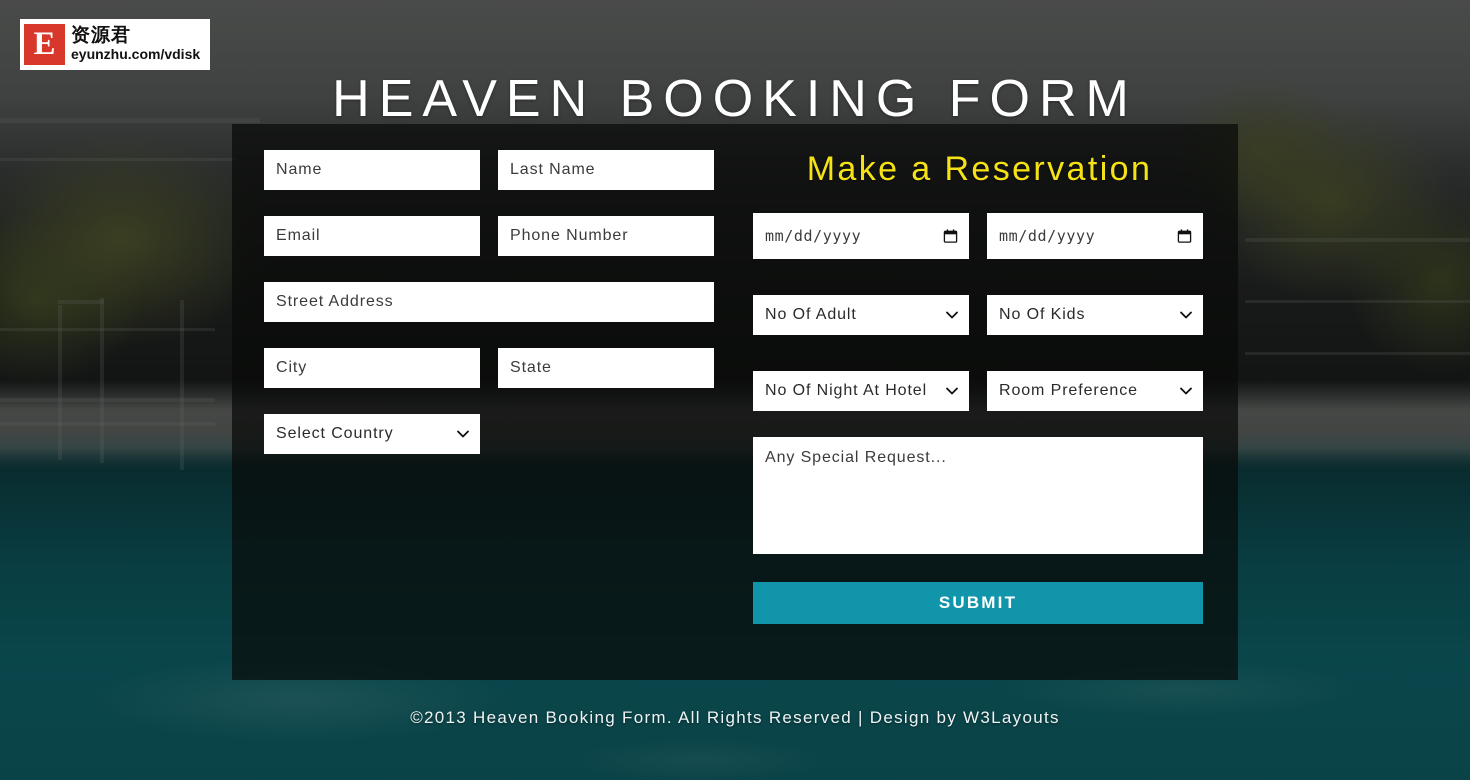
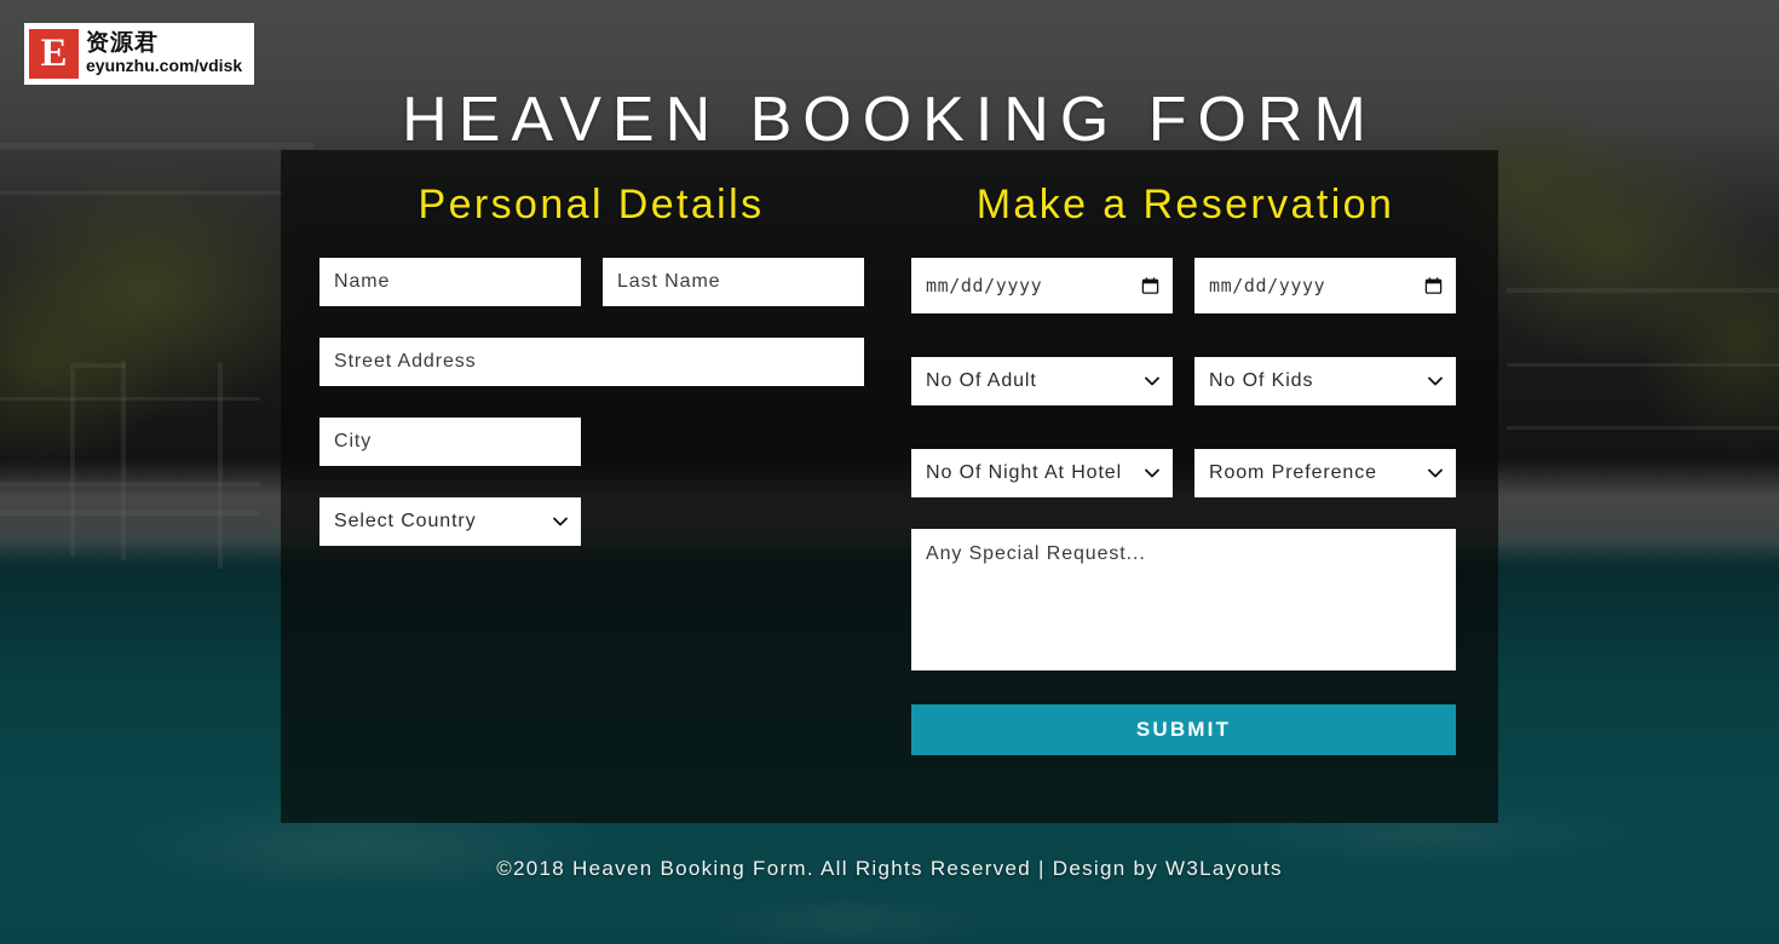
  E
  资源君
  eyunzhu.com/vdisk
  HEAVEN BOOKING FORM
+ Personal Details
  Name
  Last Name
- Email
- Phone Number
  Street Address
  City
- State
  Select Country
  Make a Reservation
  mm/dd/yyyy
  mm/dd/yyyy
  No Of Adult
  No Of Kids
  No Of Night At Hotel
  Room Preference
  Any Special Request...
  SUBMIT
- ©2013 Heaven Booking Form. All Rights Reserved | Design by W3Layouts
+ ©2018 Heaven Booking Form. All Rights Reserved | Design by W3Layouts
